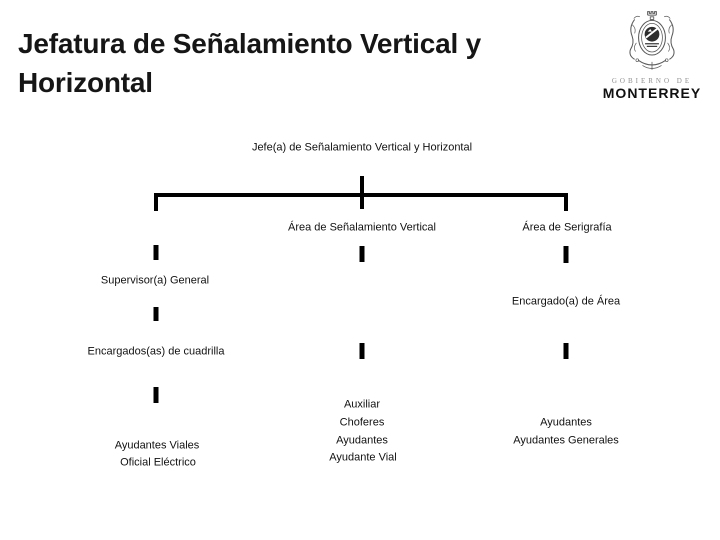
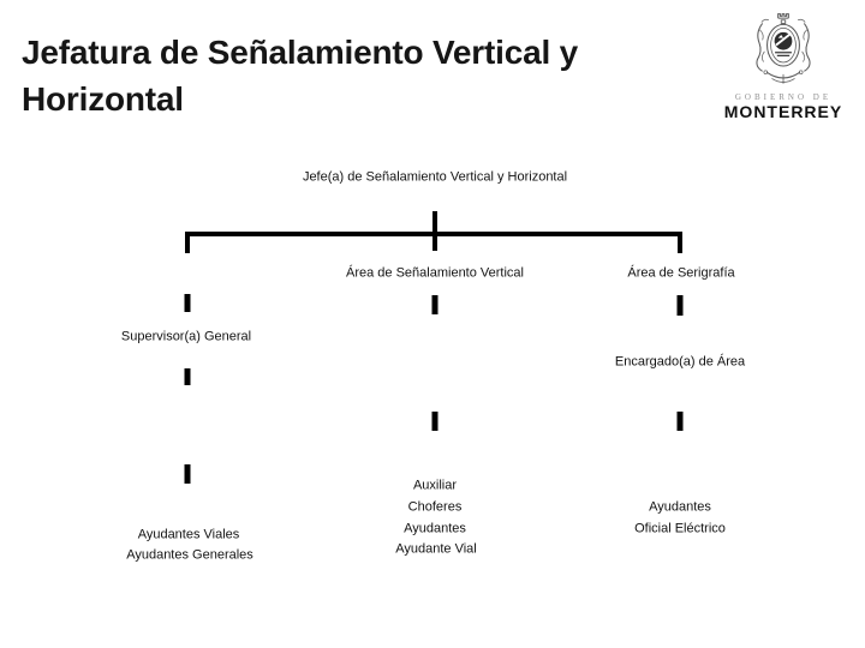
  Jefatura de Señalamiento Vertical y Horizontal
  GOBIERNO DE
  MONTERREY
  Jefe(a) de Señalamiento Vertical y Horizontal
  Área de Señalamiento Vertical
  Área de Serigrafía
  Supervisor(a) General
  Encargado(a) de Área
- Encargados(as) de cuadrilla
  Auxiliar
  Choferes
  Ayudantes
  Ayudante Vial
  Ayudantes
- Ayudantes Generales
+ Oficial Eléctrico
  Ayudantes Viales
- Oficial Eléctrico
+ Ayudantes Generales
